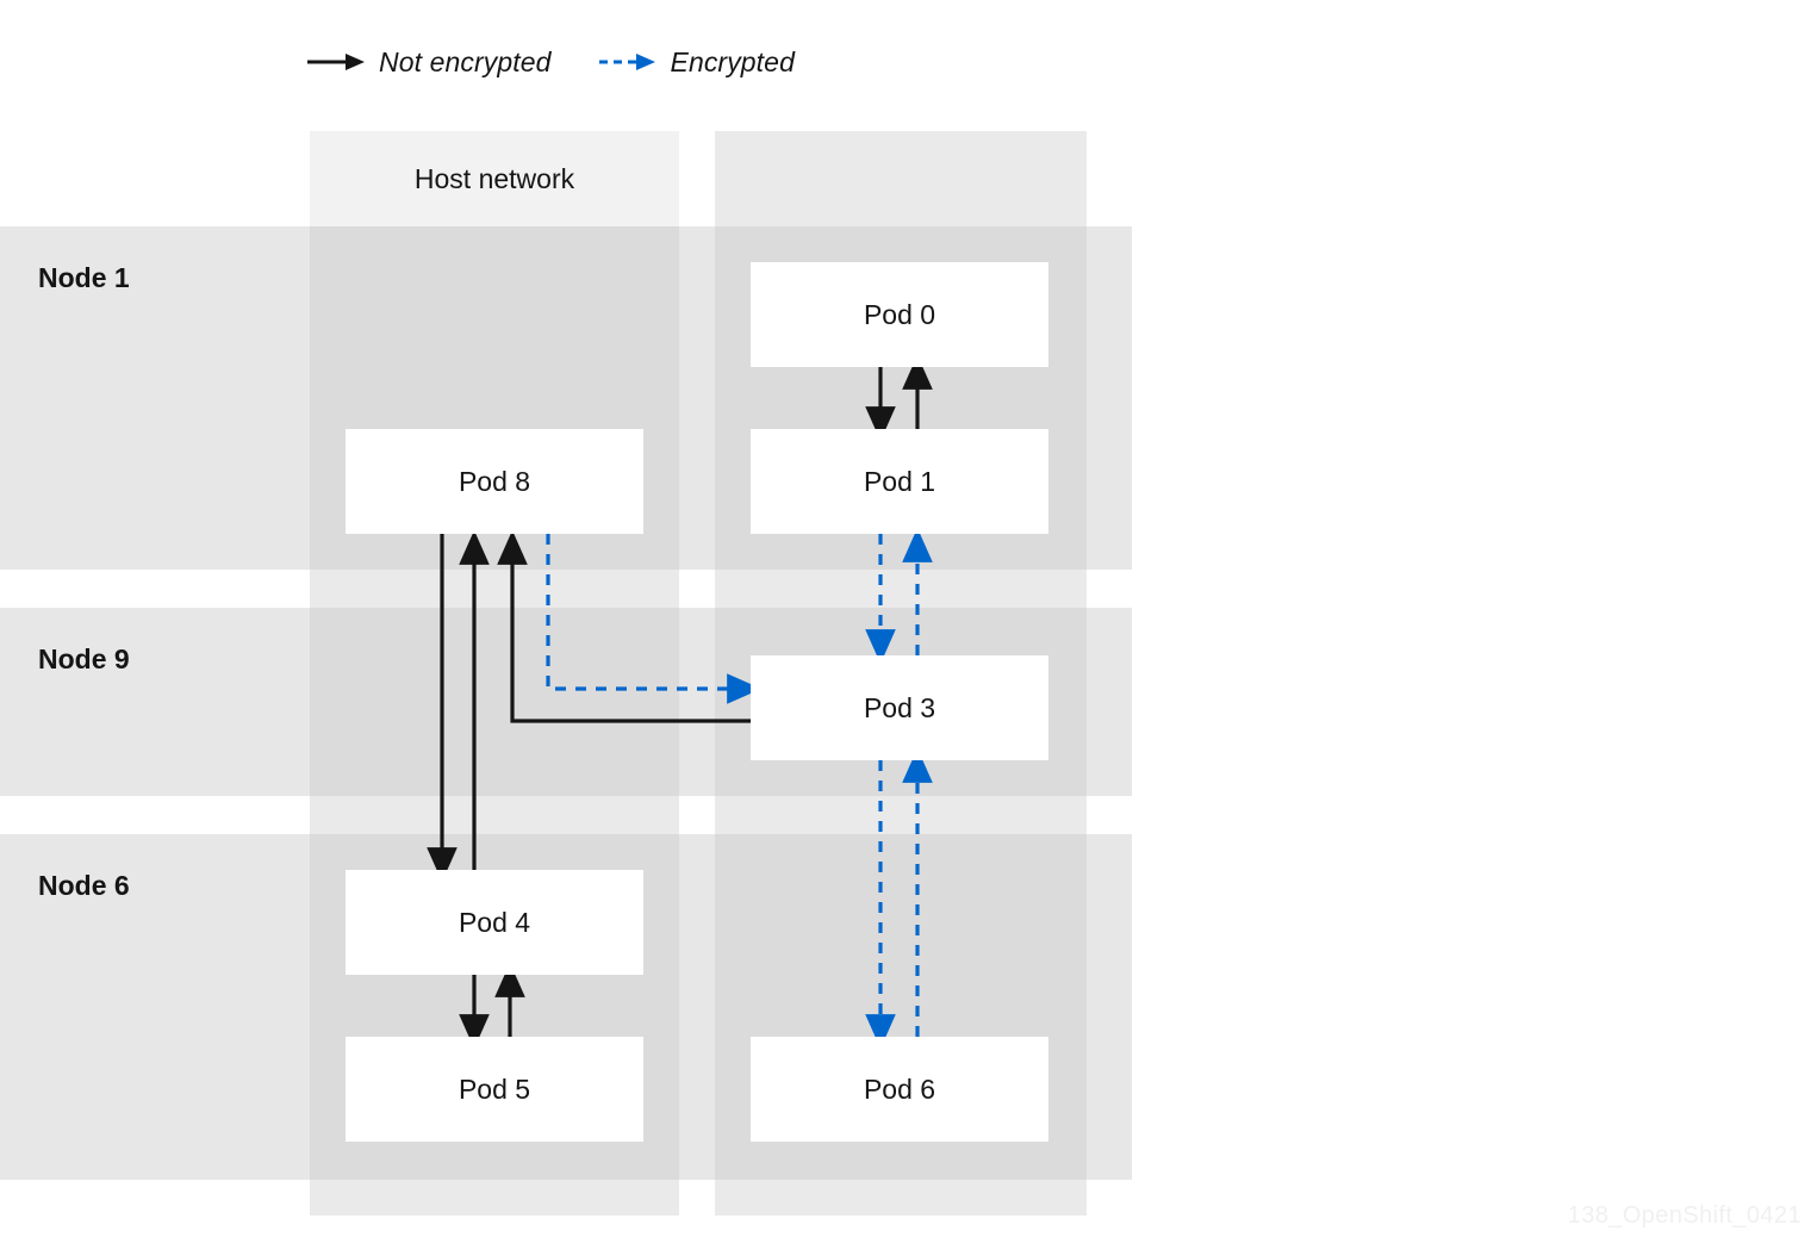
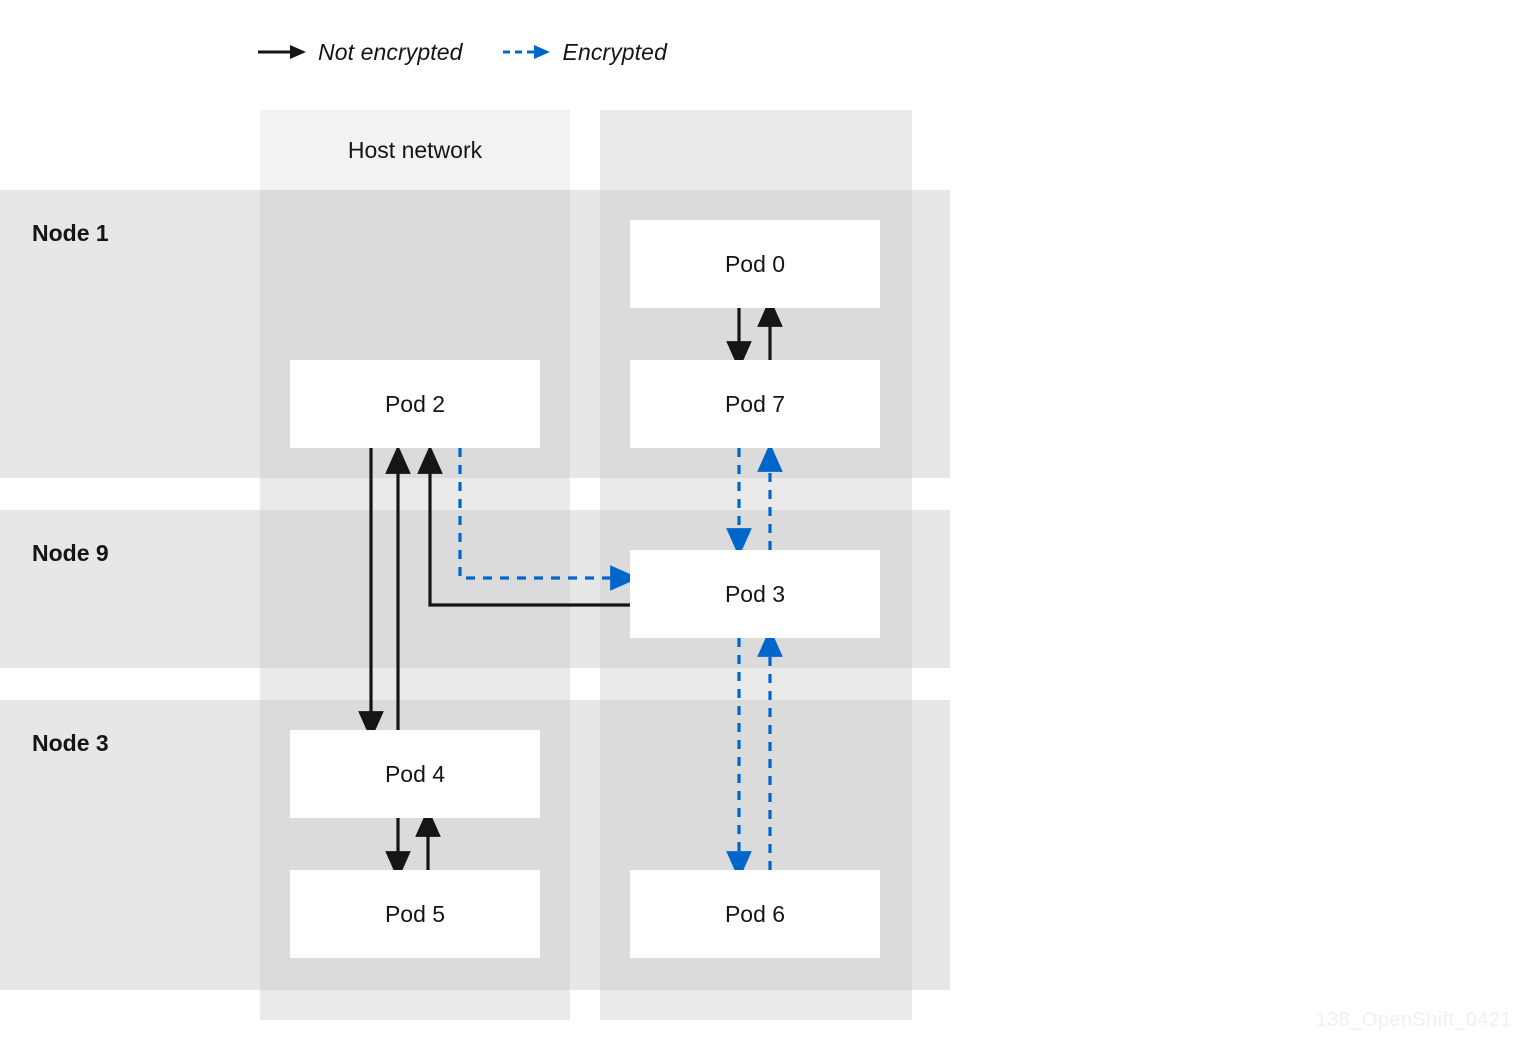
  Not encrypted
  Encrypted
  Host network
  Node 1
  Node 9
- Node 6
+ Node 3
  Pod 0
- Pod 1
+ Pod 7
- Pod 8
+ Pod 2
  Pod 3
  Pod 4
  Pod 5
  Pod 6
